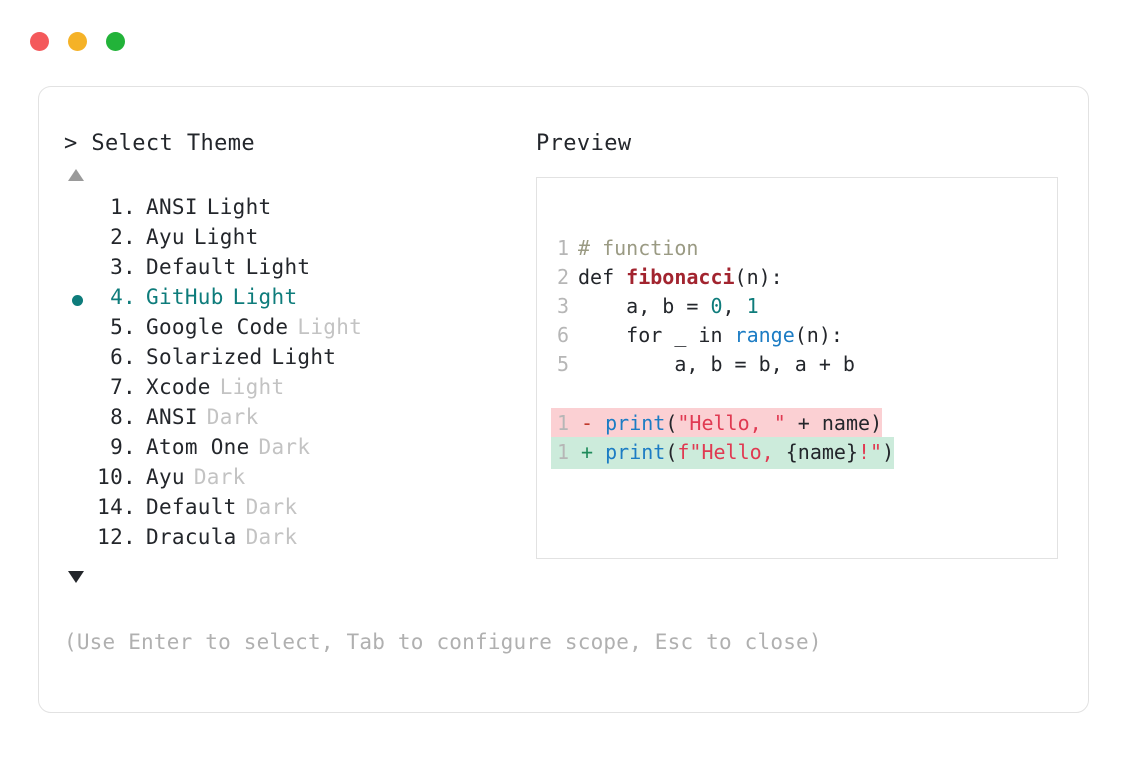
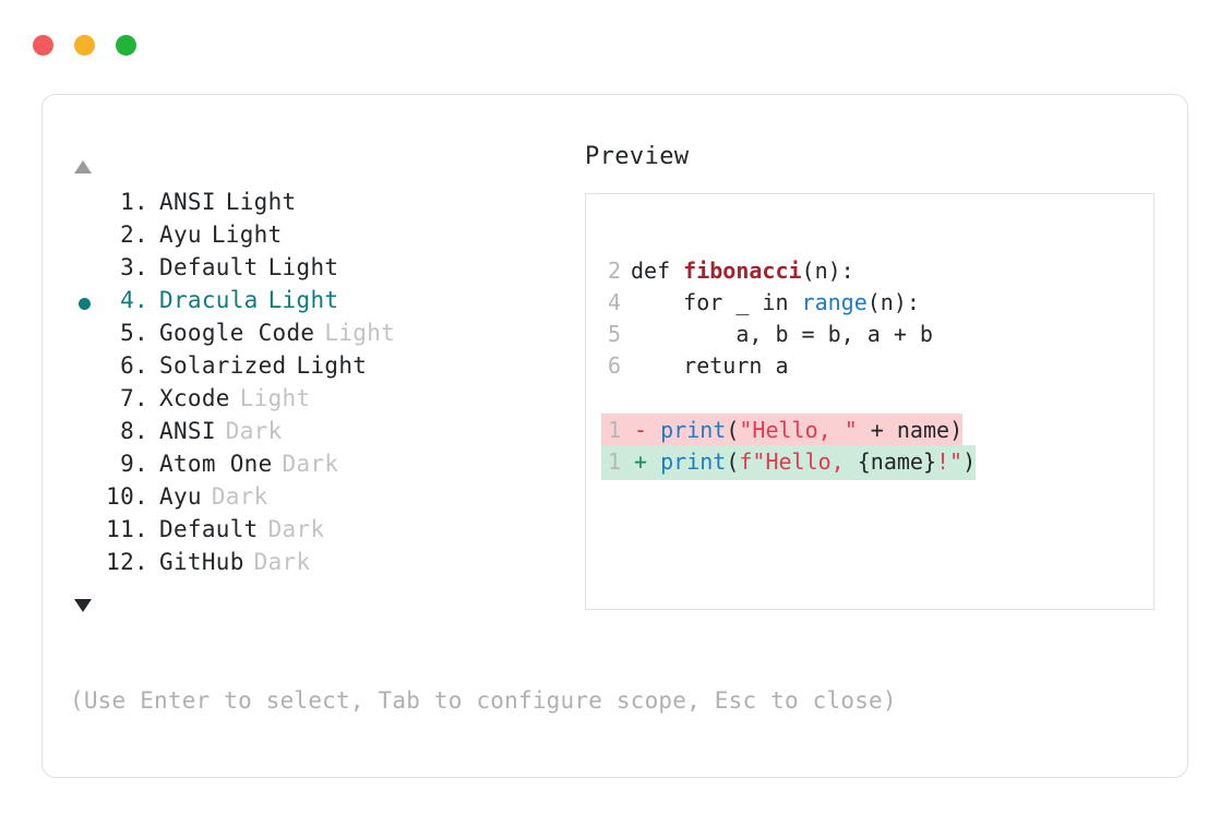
- > Select Theme
  1.
  ANSI
  Light
  2.
  Ayu
  Light
  3.
  Default
  Light
  4.
- GitHub
+ Dracula
  Light
  5.
  Google Code
  Light
  6.
  Solarized
  Light
  7.
  Xcode
  Light
  8.
  ANSI
  Dark
  9.
  Atom One
  Dark
  10.
  Ayu
  Dark
- 14.
+ 11.
  Default
  Dark
  12.
- Dracula
+ GitHub
  Dark
  Preview
- 1 # function
  2 def fibonacci(n):
- 3 a, b = 0, 1
- 6 for _ in range(n):
+ 4 for _ in range(n):
  5 a, b = b, a + b
+ 6 return a
  1 - print("Hello, " + name)
  1 + print(f"Hello, {name}!")
  (Use Enter to select, Tab to configure scope, Esc to close)
